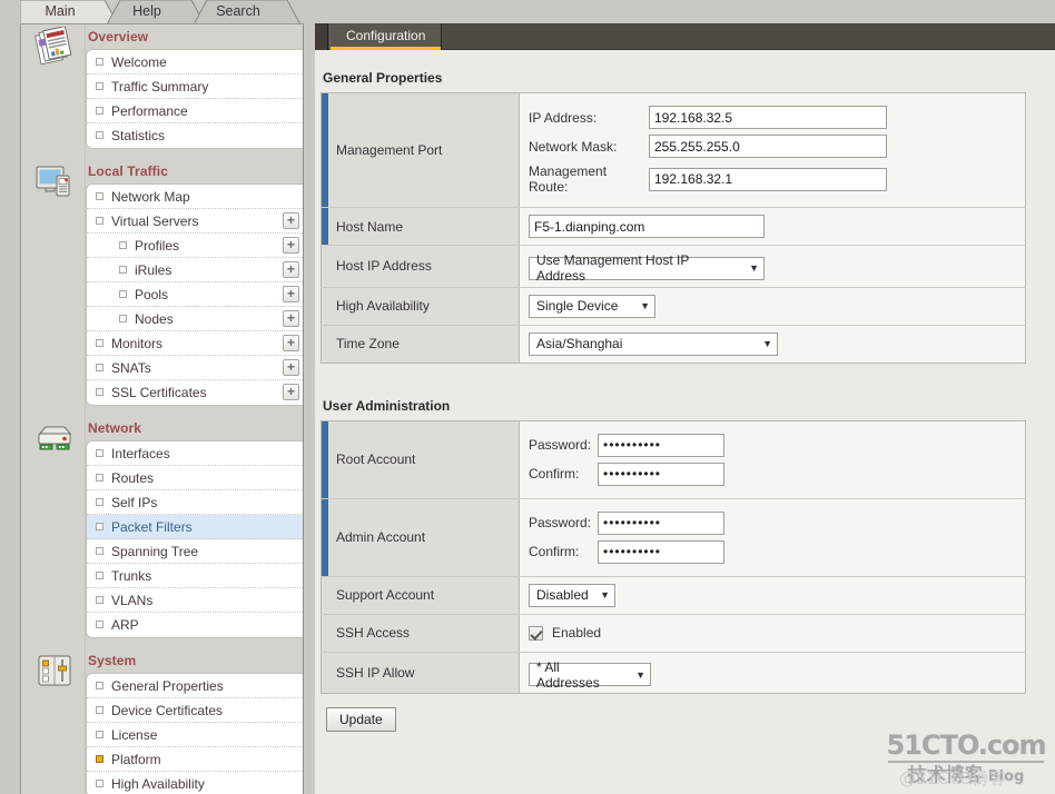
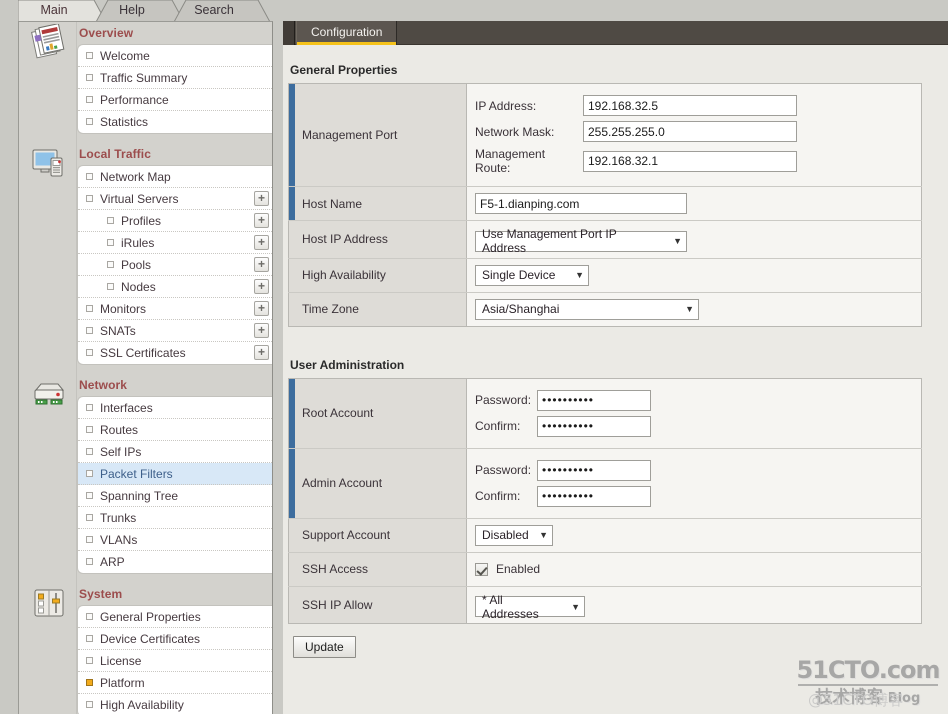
  Main
  Help
  Search
  Overview
  Welcome
  Traffic Summary
  Performance
  Statistics
  Local Traffic
  Network Map
  Virtual Servers
  +
  Profiles
  +
  iRules
  +
  Pools
  +
  Nodes
  +
  Monitors
  +
  SNATs
  +
  SSL Certificates
  +
  Network
  Interfaces
  Routes
  Self IPs
  Packet Filters
  Spanning Tree
  Trunks
  VLANs
  ARP
  System
  General Properties
  Device Certificates
  License
  Platform
  High Availability
  Configuration
  General Properties
  Management Port	IP Address: 192.168.32.5 Network Mask: 255.255.255.0 Management Route: 192.168.32.1
  Host Name	F5-1.dianping.com
- Host IP Address	Use Management Host IP Address ▼
+ Host IP Address	Use Management Port IP Address ▼
  High Availability	Single Device ▼
  Time Zone	Asia/Shanghai ▼
  User Administration
  Root Account	Password: •••••••••• Confirm: ••••••••••
  Admin Account	Password: •••••••••• Confirm: ••••••••••
  Support Account	Disabled ▼
  SSH Access	Enabled
  SSH IP Allow	* All Addresses ▼
  Update
  51CTO.com
  技术博客 Blog
  @51CTO博客
